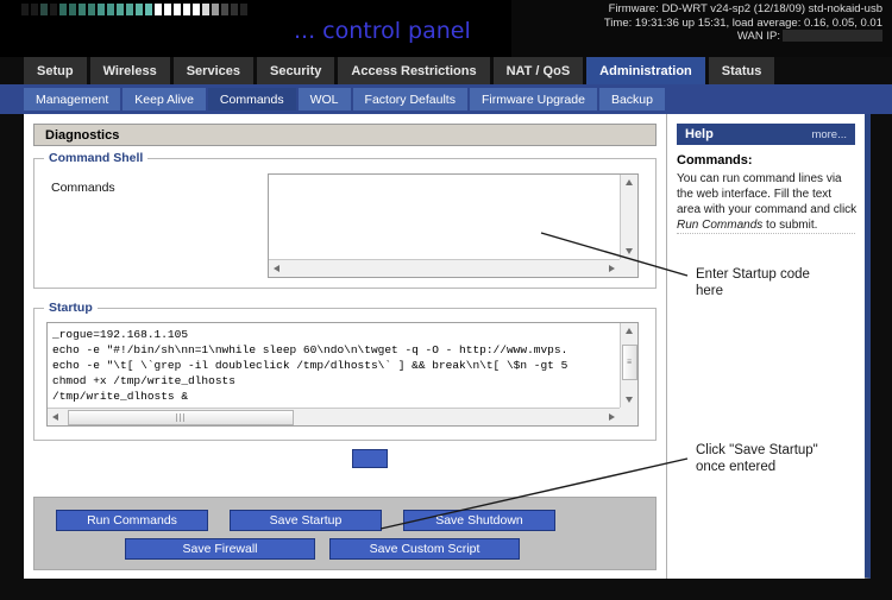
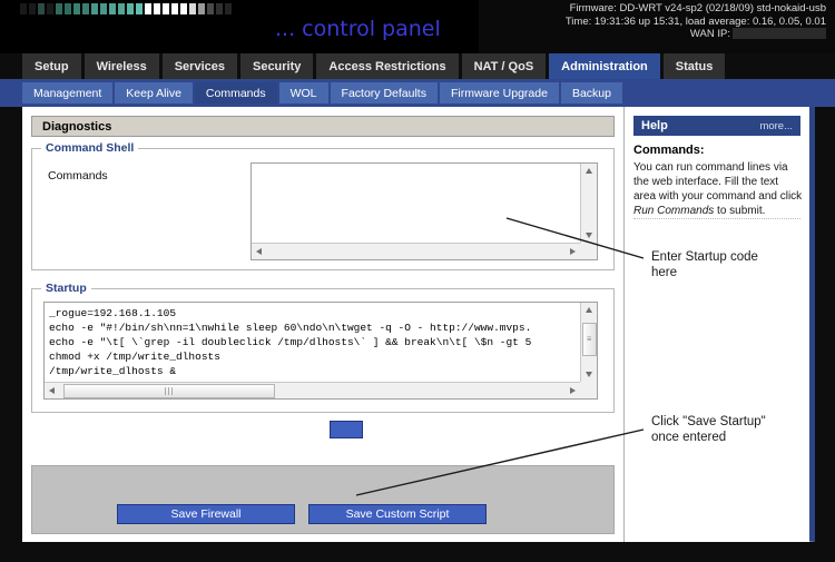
  ... control panel
- Firmware: DD-WRT v24-sp2 (12/18/09) std-nokaid-usb
+ Firmware: DD-WRT v24-sp2 (02/18/09) std-nokaid-usb
  Time: 19:31:36 up 15:31, load average: 0.16, 0.05, 0.01
  WAN IP:
  Setup
  Wireless
  Services
  Security
  Access Restrictions
  NAT / QoS
  Administration
  Status
  Management
  Keep Alive
  Commands
  WOL
  Factory Defaults
  Firmware Upgrade
  Backup
  Diagnostics
  Command Shell
  Commands
  Startup
  _rogue=192.168.1.105
  echo -e "#!/bin/sh\nn=1\nwhile sleep 60\ndo\n\twget -q -O - http://www.mvps.
  echo -e "\t[ \`grep -il doubleclick /tmp/dlhosts\` ] && break\n\t[ \$n -gt 5
  chmod +x /tmp/write_dlhosts
  /tmp/write_dlhosts &
- Run Commands
- Save Startup
- Save Shutdown
  Save Firewall
  Save Custom Script
  Help
  more...
  Commands:
  You can run command lines via the web interface. Fill the text area with your command and click Run Commands to submit.
  Enter Startup code
  here
  Click "Save Startup"
  once entered
